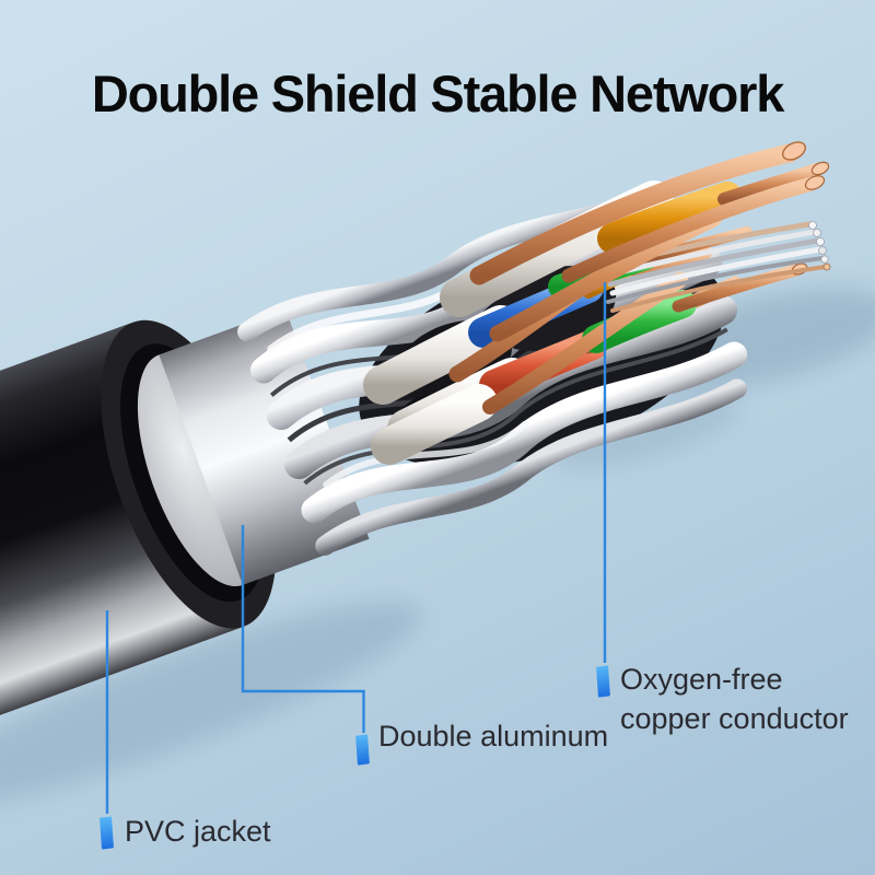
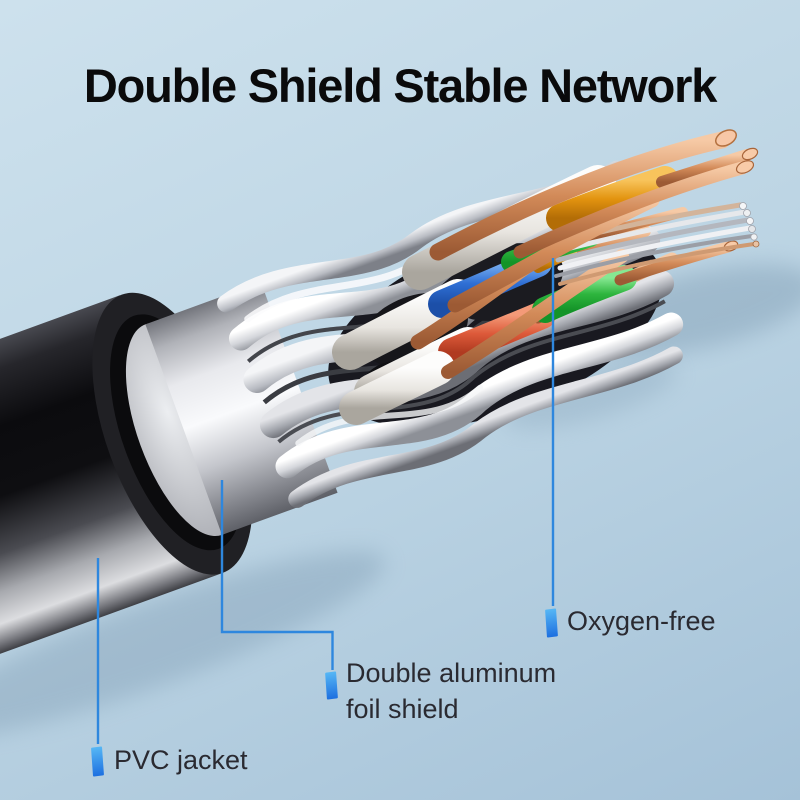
  Double Shield Stable Network
  PVC jacket
  Double aluminum
+ foil shield
  Oxygen-free
- copper conductor
